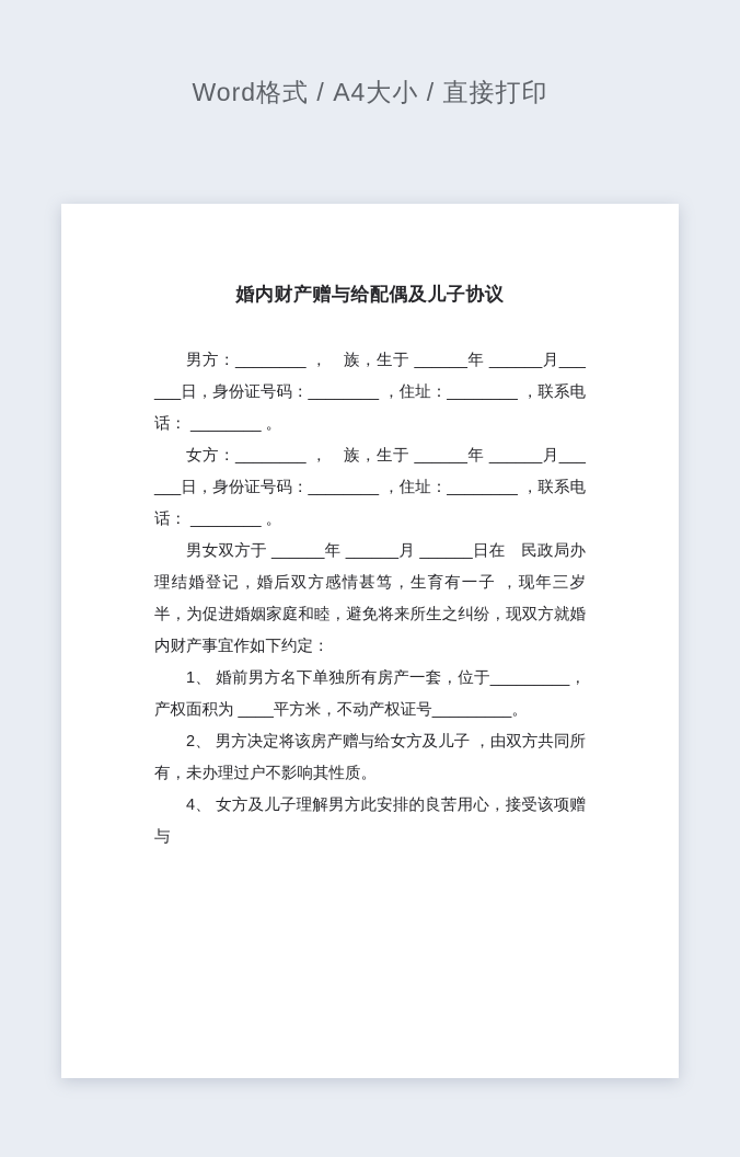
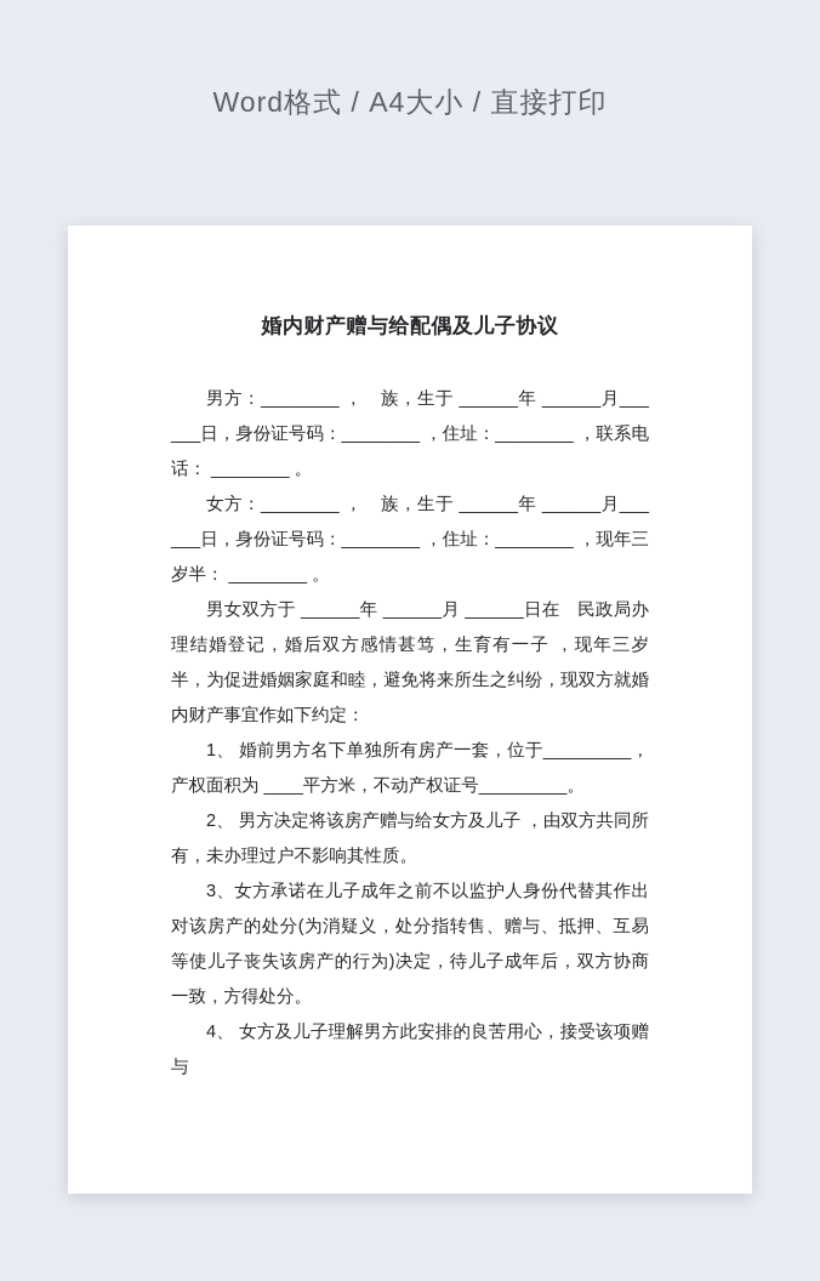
  Word格式 / A4大小 / 直接打印
  婚内财产赠与给配偶及儿子协议
  男方：________ ， 族，生于 ______年 ______月______日，身份证号码：________ ，住址：________ ，联系电话： ________ 。
- 女方：________ ， 族，生于 ______年 ______月______日，身份证号码：________ ，住址：________ ，联系电话： ________ 。
+ 女方：________ ， 族，生于 ______年 ______月______日，身份证号码：________ ，住址：________ ，现年三岁半： ________ 。
  男女双方于 ______年 ______月 ______日在 民政局办理结婚登记，婚后双方感情甚笃，生育有一子 ，现年三岁半，为促进婚姻家庭和睦，避免将来所生之纠纷，现双方就婚内财产事宜作如下约定：
  1、 婚前男方名下单独所有房产一套，位于_________，产权面积为 ____平方米，不动产权证号_________。
  2、 男方决定将该房产赠与给女方及儿子 ，由双方共同所有，未办理过户不影响其性质。
+ 3、女方承诺在儿子成年之前不以监护人身份代替其作出对该房产的处分(为消疑义，处分指转售、赠与、抵押、互易等使儿子丧失该房产的行为)决定，待儿子成年后，双方协商一致，方得处分。
  4、 女方及儿子理解男方此安排的良苦用心，接受该项赠与
